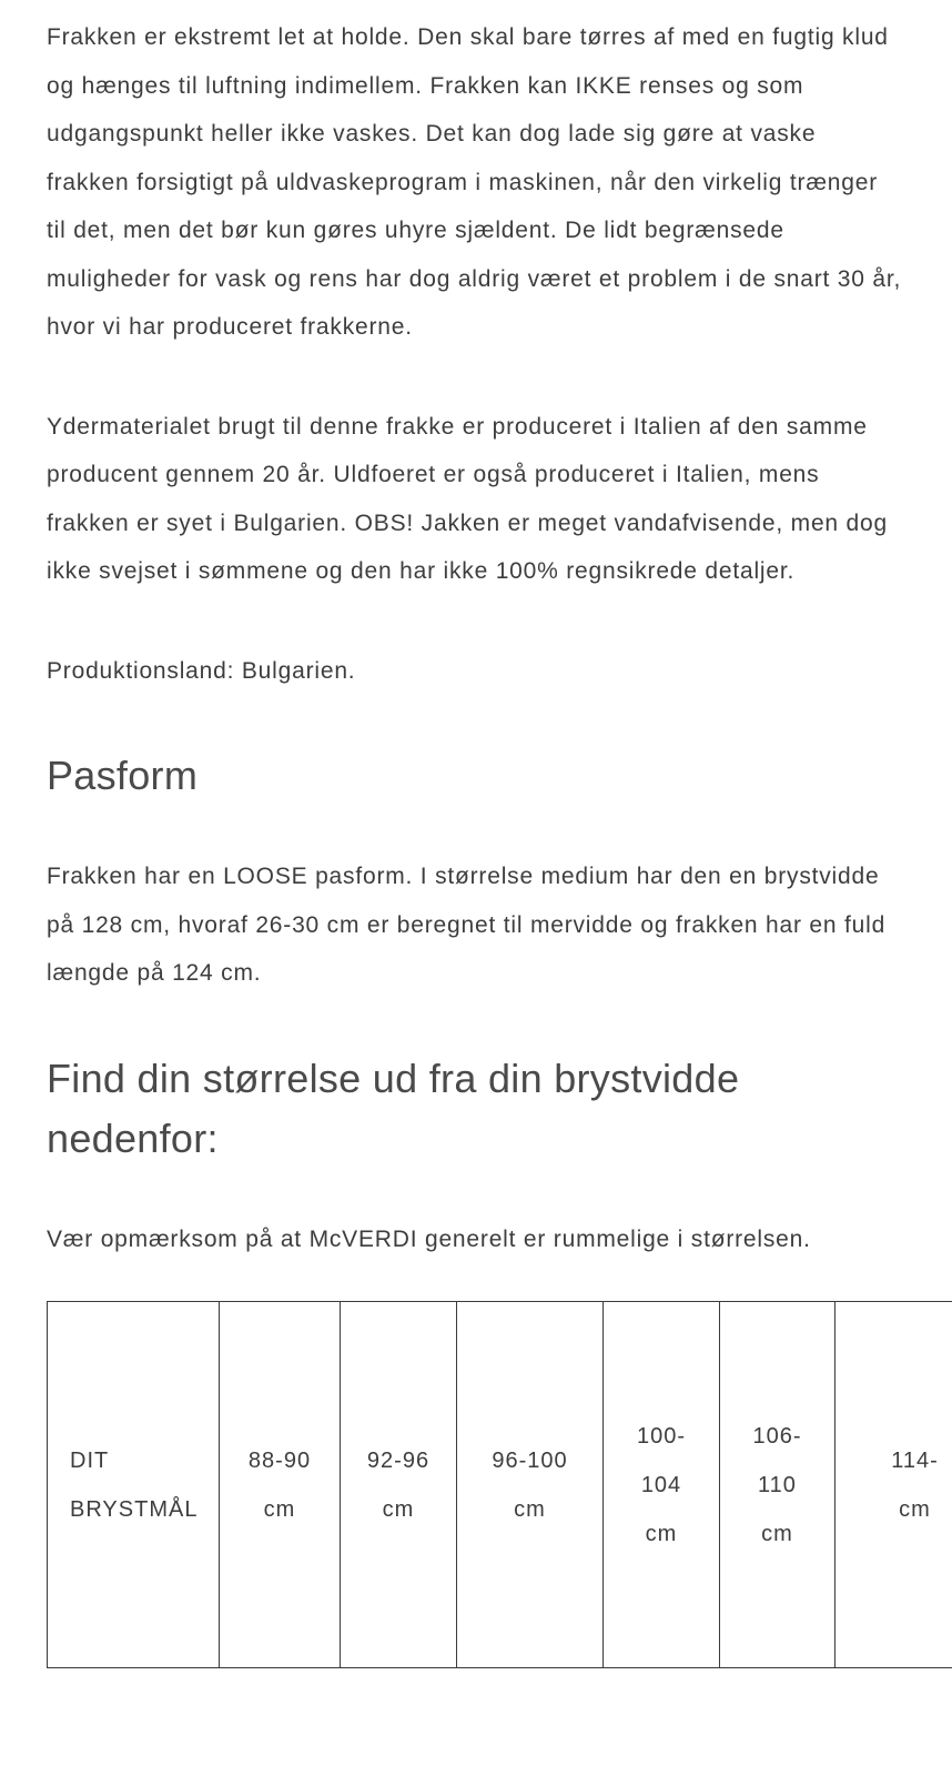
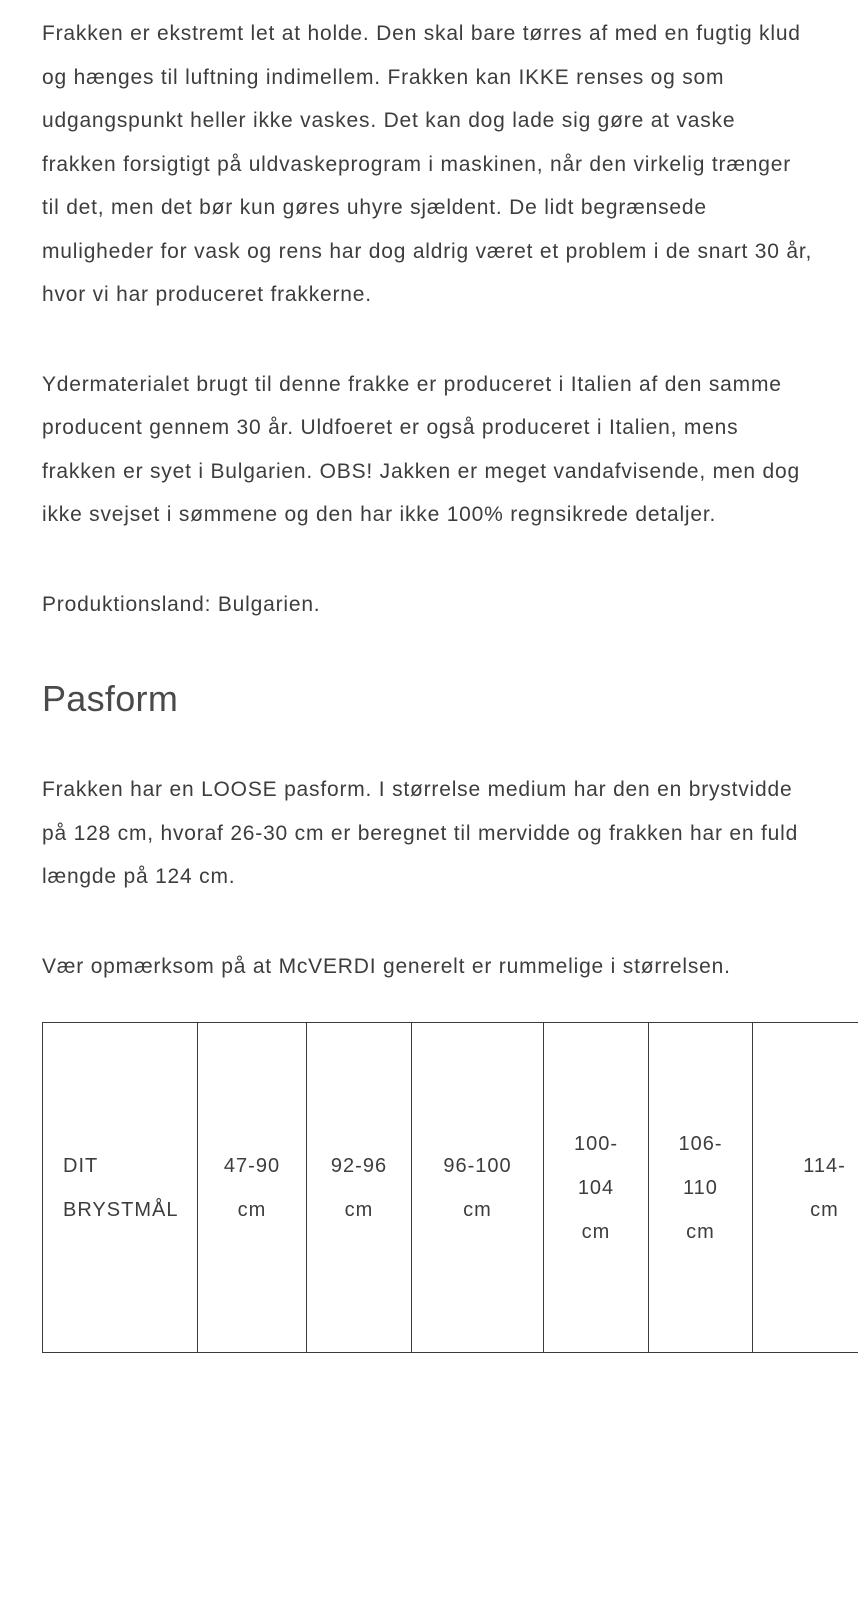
  Frakken er ekstremt let at holde. Den skal bare tørres af med en fugtig klud og hænges til luftning indimellem. Frakken kan IKKE renses og som udgangspunkt heller ikke vaskes. Det kan dog lade sig gøre at vaske frakken forsigtigt på uldvaskeprogram i maskinen, når den virkelig trænger til det, men det bør kun gøres uhyre sjældent. De lidt begrænsede muligheder for vask og rens har dog aldrig været et problem i de snart 30 år, hvor vi har produceret frakkerne.
- Ydermaterialet brugt til denne frakke er produceret i Italien af den samme producent gennem 20 år. Uldfoeret er også produceret i Italien, mens frakken er syet i Bulgarien. OBS! Jakken er meget vandafvisende, men dog ikke svejset i sømmene og den har ikke 100% regnsikrede detaljer.
+ Ydermaterialet brugt til denne frakke er produceret i Italien af den samme producent gennem 30 år. Uldfoeret er også produceret i Italien, mens frakken er syet i Bulgarien. OBS! Jakken er meget vandafvisende, men dog ikke svejset i sømmene og den har ikke 100% regnsikrede detaljer.
  Produktionsland: Bulgarien.
  Pasform
  Frakken har en LOOSE pasform. I størrelse medium har den en brystvidde på 128 cm, hvoraf 26-30 cm er beregnet til mervidde og frakken har en fuld længde på 124 cm.
- Find din størrelse ud fra din brystvidde nedenfor:
  Vær opmærksom på at McVERDI generelt er rummelige i størrelsen.
- DIT BRYSTMÅL	88-90 cm	92-96 cm	96-100 cm	100- 104 cm	106- 110 cm	114- cm
+ DIT BRYSTMÅL	47-90 cm	92-96 cm	96-100 cm	100- 104 cm	106- 110 cm	114- cm
